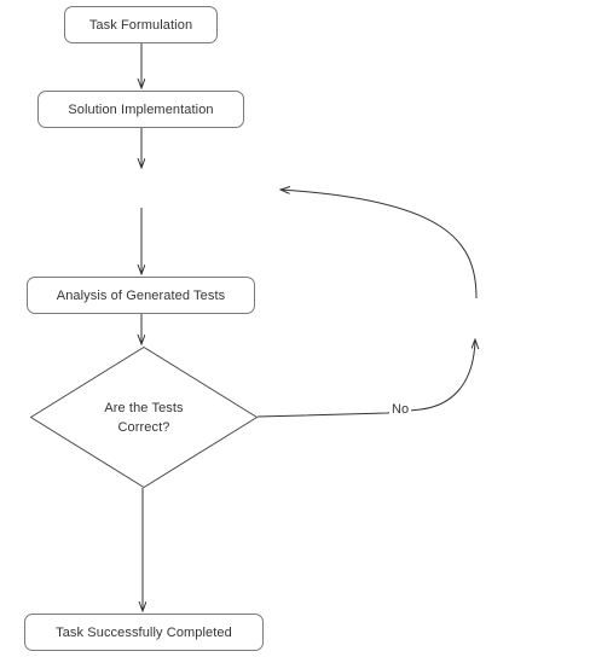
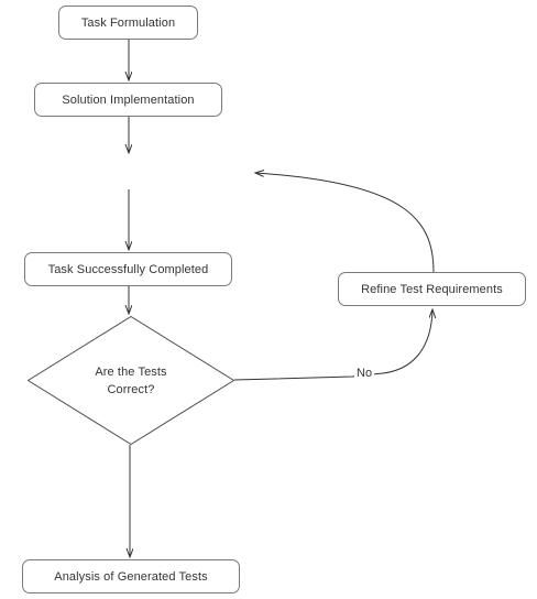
  Task Formulation
  Solution Implementation
- Analysis of Generated Tests
+ Task Successfully Completed
  Are the Tests
  Correct?
+ Refine Test Requirements
- Task Successfully Completed
+ Analysis of Generated Tests
  No
